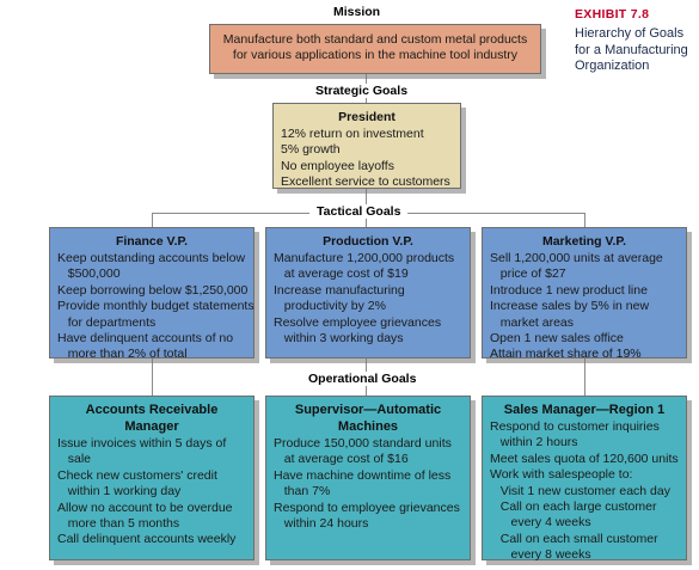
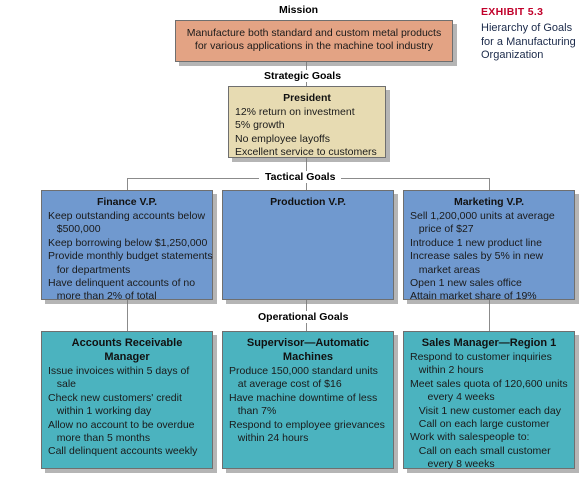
- EXHIBIT 7.8
+ EXHIBIT 5.3
  Hierarchy of Goals for a Manufacturing Organization
  Mission
  Manufacture both standard and custom metal products
  for various applications in the machine tool industry
  Strategic Goals
  President
  12% return on investment
  5% growth
  No employee layoffs
  Excellent service to customers
  Tactical Goals
  Finance V.P.
  Keep outstanding accounts below
  $500,000
  Keep borrowing below $1,250,000
  Provide monthly budget statements
  for departments
  Have delinquent accounts of no
  more than 2% of total
  Production V.P.
- Manufacture 1,200,000 products
- at average cost of $19
- Increase manufacturing
- productivity by 2%
- Resolve employee grievances
- within 3 working days
  Marketing V.P.
  Sell 1,200,000 units at average
  price of $27
  Introduce 1 new product line
  Increase sales by 5% in new
  market areas
  Open 1 new sales office
  Attain market share of 19%
  Operational Goals
  Accounts Receivable Manager
  Issue invoices within 5 days of
  sale
  Check new customers' credit
  within 1 working day
  Allow no account to be overdue
  more than 5 months
  Call delinquent accounts weekly
  Supervisor—Automatic Machines
  Produce 150,000 standard units
  at average cost of $16
  Have machine downtime of less
  than 7%
  Respond to employee grievances
  within 24 hours
  Sales Manager—Region 1
  Respond to customer inquiries
  within 2 hours
  Meet sales quota of 120,600 units
- Work with salespeople to:
+ every 4 weeks
  Visit 1 new customer each day
  Call on each large customer
- every 4 weeks
+ Work with salespeople to:
  Call on each small customer
  every 8 weeks
